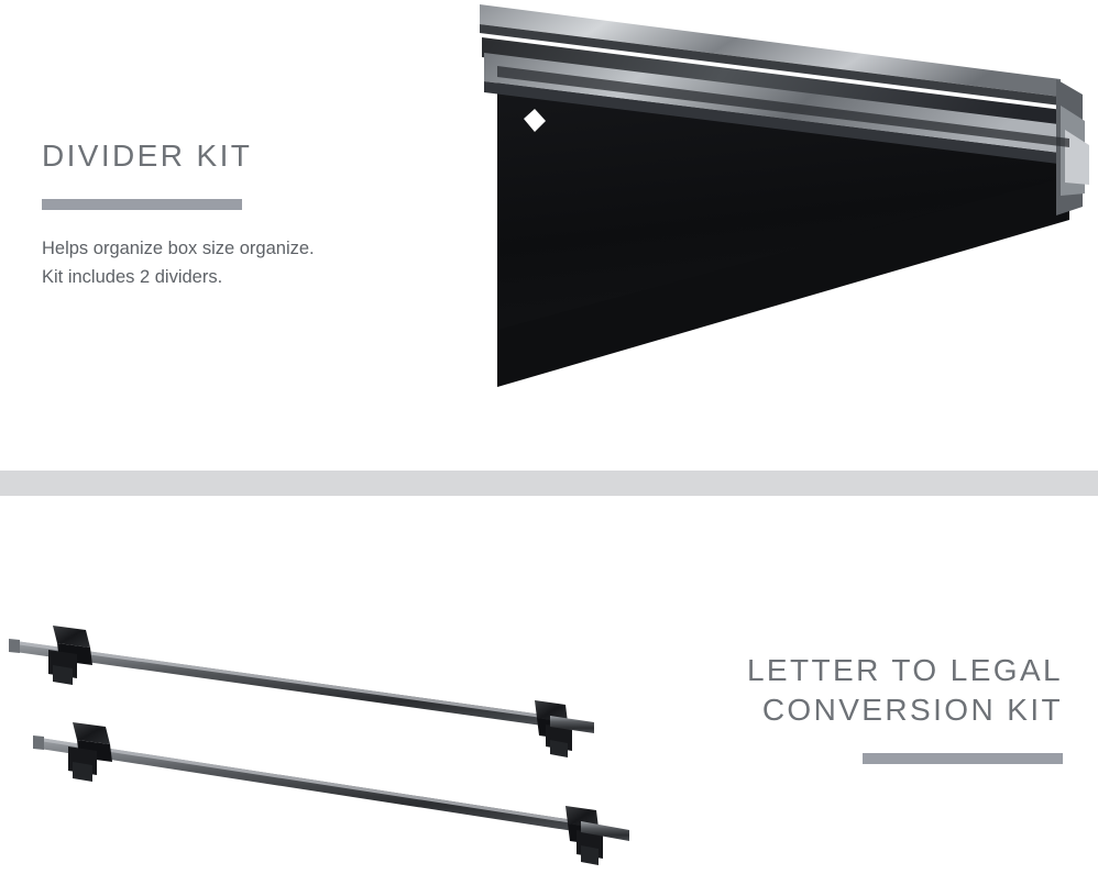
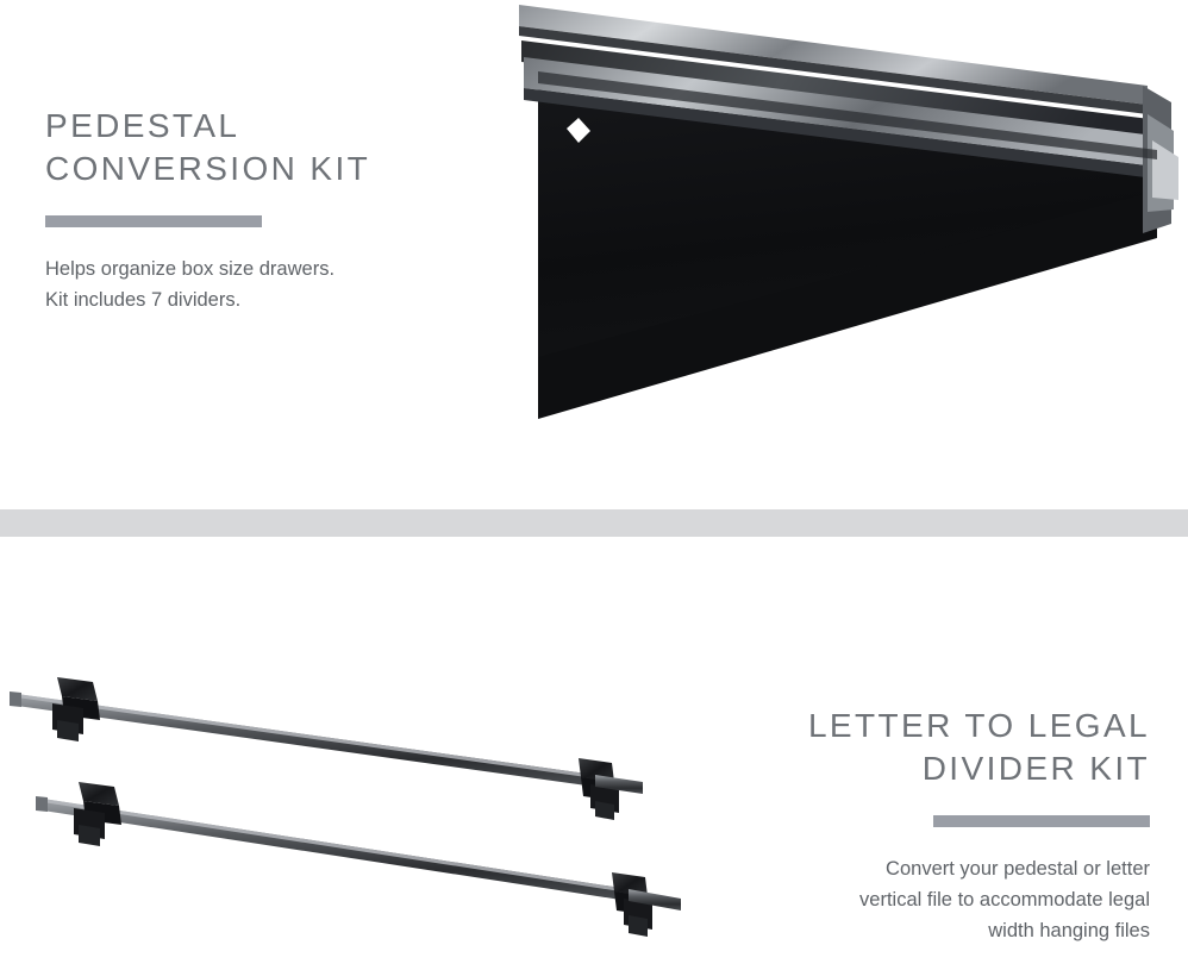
+ PEDESTAL
- DIVIDER KIT
+ CONVERSION KIT
- Helps organize box size organize.
+ Helps organize box size drawers.
- Kit includes 2 dividers.
+ Kit includes 7 dividers.
  LETTER TO LEGAL
- CONVERSION KIT
+ DIVIDER KIT
+ Convert your pedestal or letter
+ vertical file to accommodate legal
+ width hanging files
